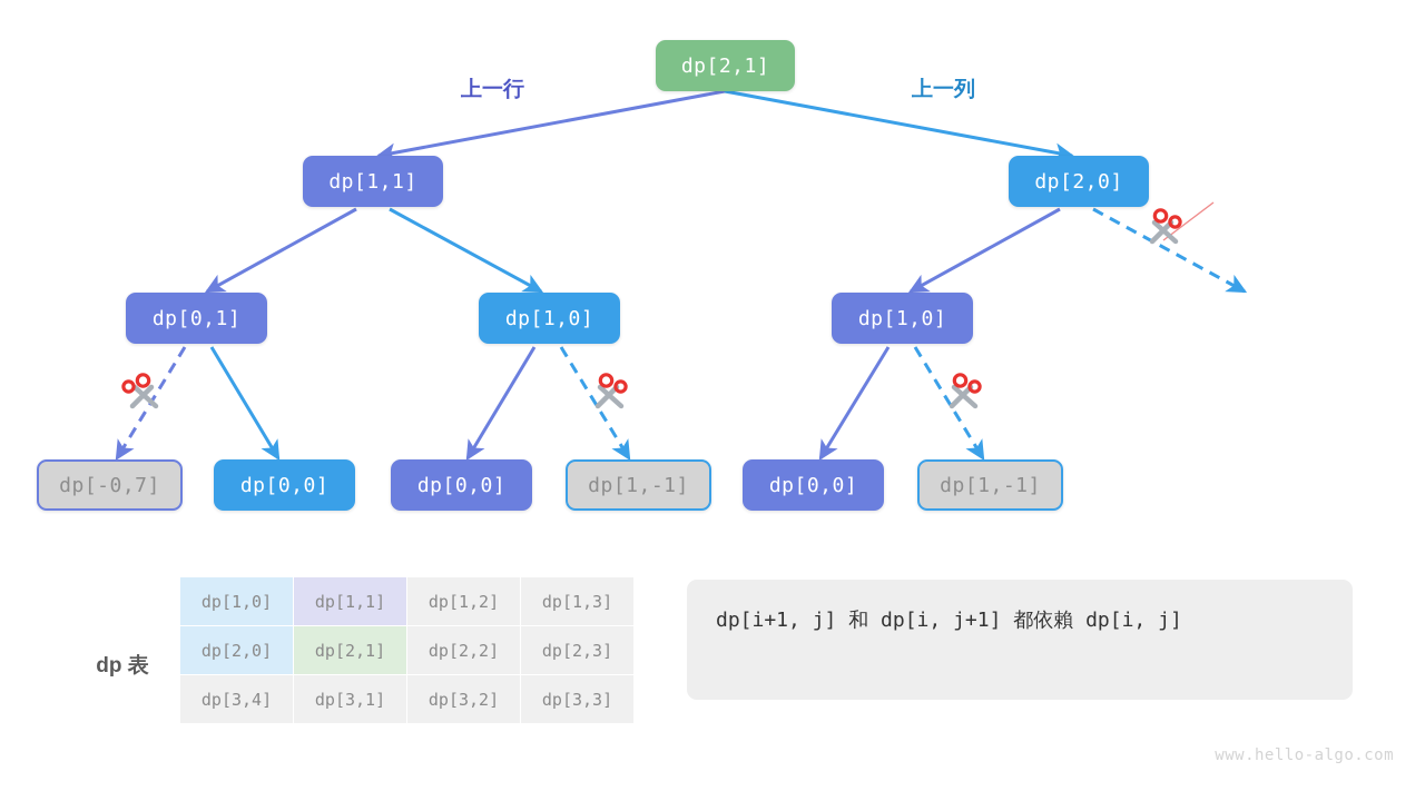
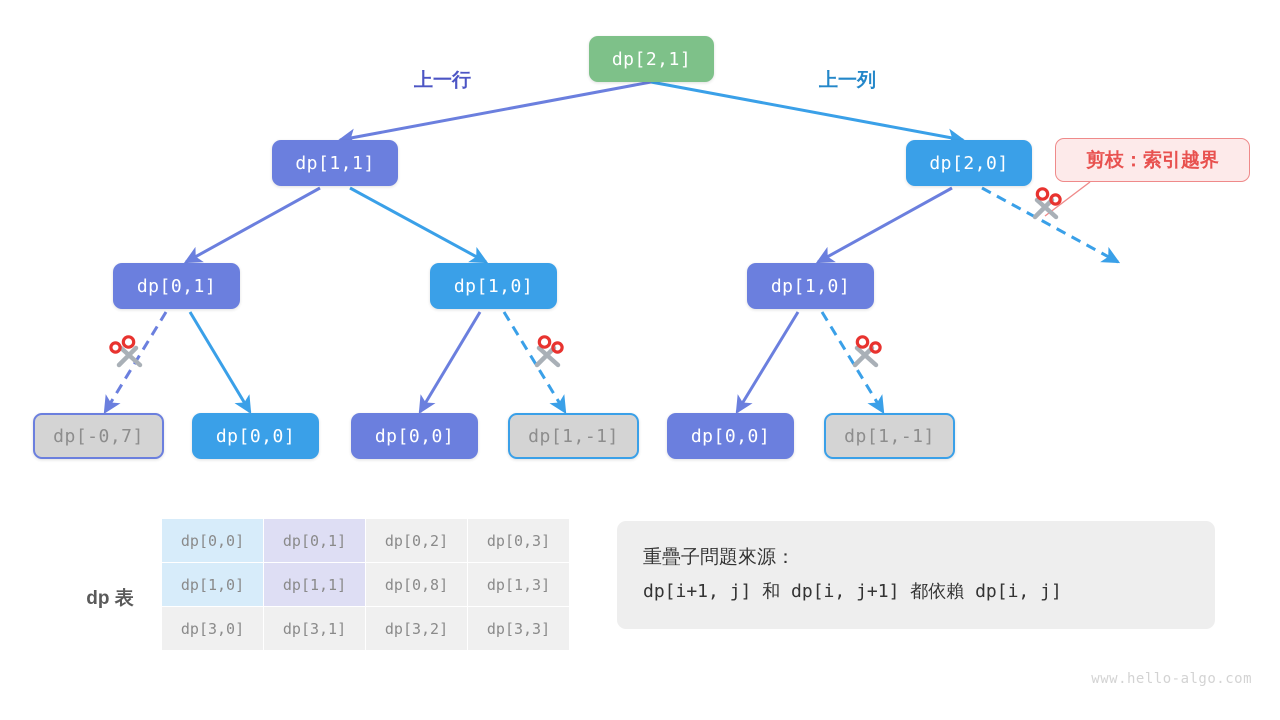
  dp[2,1]
  上一行
  上一列
  dp[1,1]
  dp[2,0]
  dp[0,1]
  dp[1,0]
  dp[1,0]
  dp[-0,7]
  dp[0,0]
  dp[0,0]
  dp[1,-1]
  dp[0,0]
  dp[1,-1]
+ 剪枝：索引越界
  dp 表
+ dp[0,0]	dp[0,1]	dp[0,2]	dp[0,3]
- dp[1,0]	dp[1,1]	dp[1,2]	dp[1,3]
+ dp[1,0]	dp[1,1]	dp[0,8]	dp[1,3]
- dp[2,0]	dp[2,1]	dp[2,2]	dp[2,3]
- dp[3,4]	dp[3,1]	dp[3,2]	dp[3,3]
+ dp[3,0]	dp[3,1]	dp[3,2]	dp[3,3]
+ 重疊子問題來源：
  dp[i+1, j] 和 dp[i, j+1] 都依賴 dp[i, j]
  www.hello-algo.com
